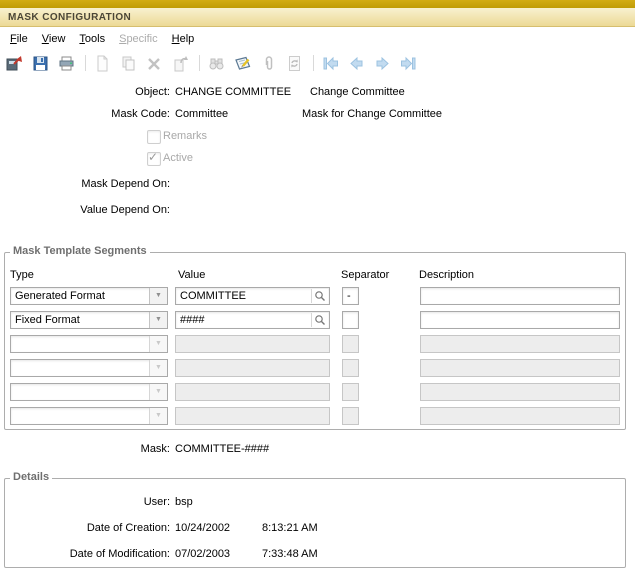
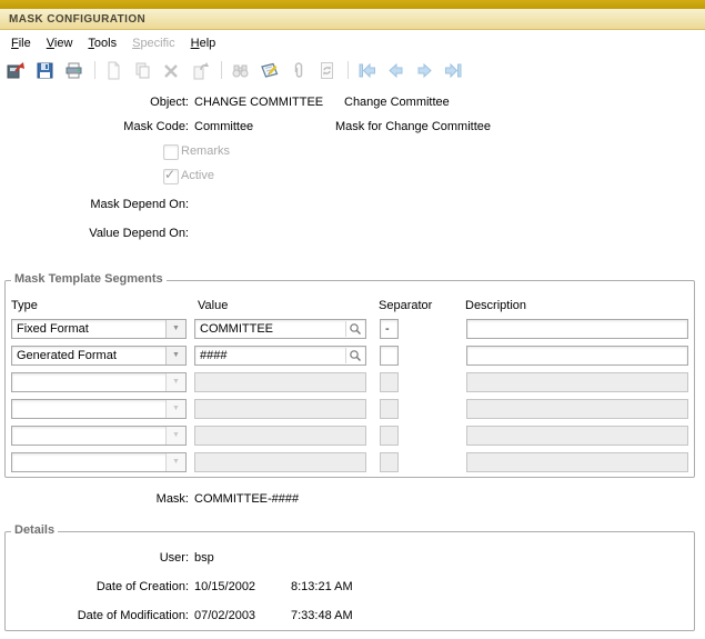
  MASK CONFIGURATION
  File
  View
  Tools
  Specific
  Help
  Object:
  CHANGE COMMITTEE
  Change Committee
  Mask Code:
  Committee
  Mask for Change Committee
  Remarks
  ✓
  Active
  Mask Depend On:
  Value Depend On:
  Mask Template Segments
  Type
  Value
  Separator
  Description
- Generated Format
+ Fixed Format
  COMMITTEE
  -
- Fixed Format
+ Generated Format
  ####
  Mask:
  COMMITTEE-####
  Details
  User:
  bsp
  Date of Creation:
- 10/24/2002
+ 10/15/2002
  8:13:21 AM
  Date of Modification:
  07/02/2003
  7:33:48 AM
